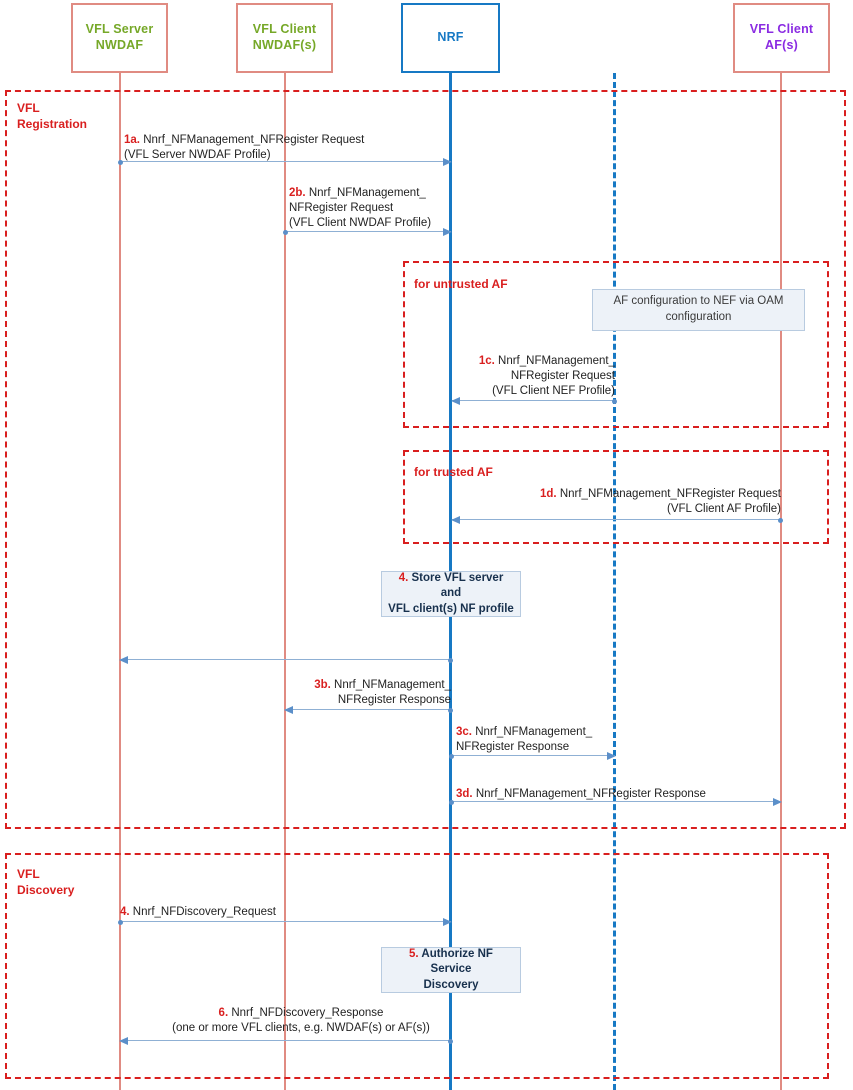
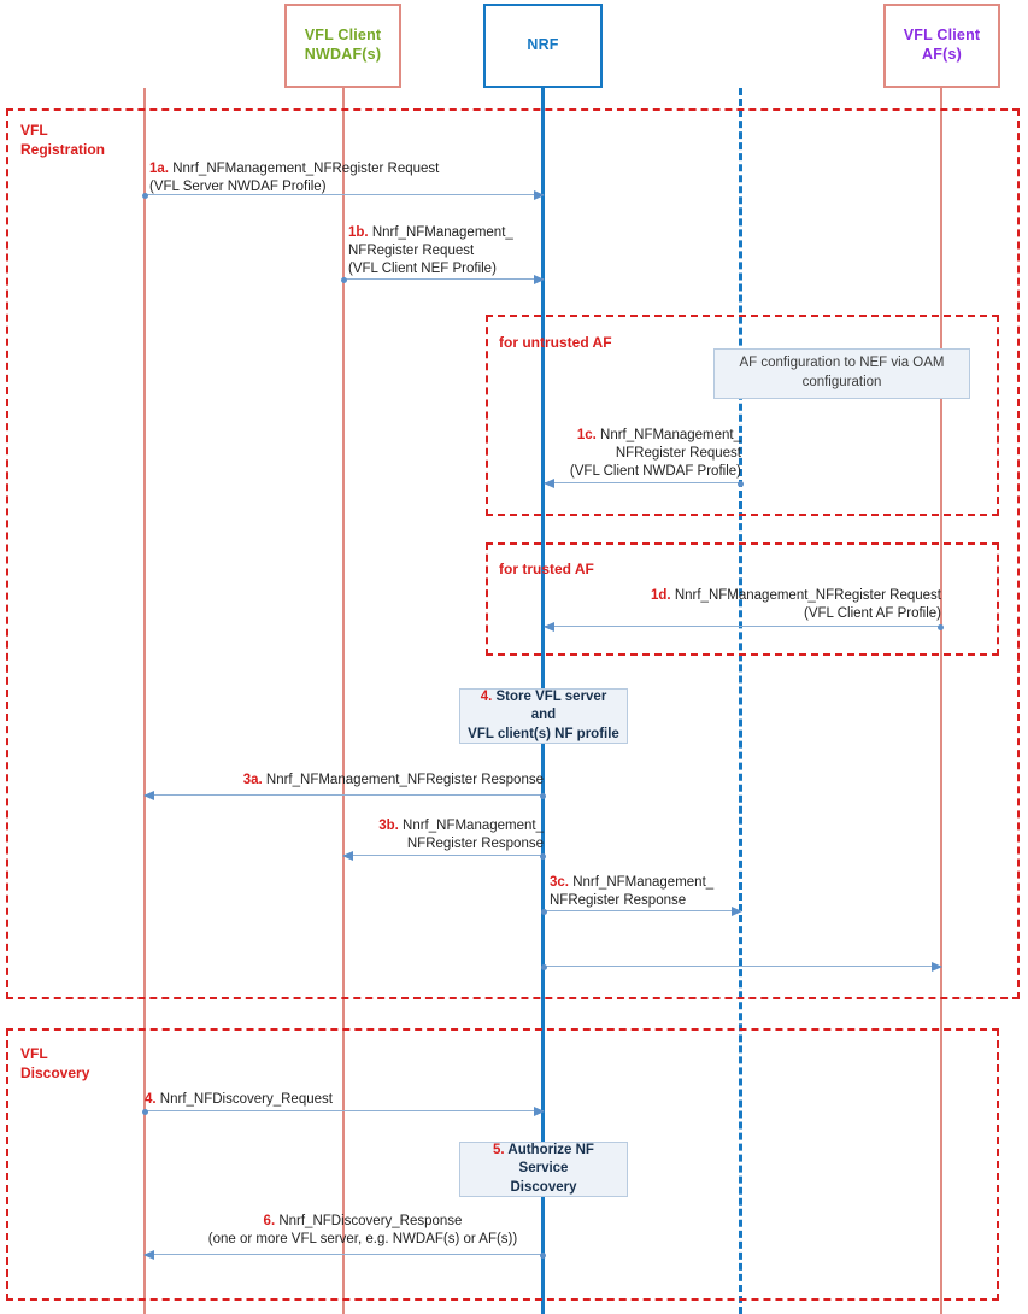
- VFL Server
- NWDAF
  VFL Client
  NWDAF(s)
  NRF
  VFL Client
  AF(s)
  VFL
  Registration
  1a. Nnrf_NFManagement_NFRegister Request
  (VFL Server NWDAF Profile)
- 2b. Nnrf_NFManagement_
+ 1b. Nnrf_NFManagement_
  NFRegister Request
- (VFL Client NWDAF Profile)
+ (VFL Client NEF Profile)
  for untrusted AF
  AF configuration to NEF via OAM
  configuration
  1c. Nnrf_NFManagement_
  NFRegister Request
- (VFL Client NEF Profile)
+ (VFL Client NWDAF Profile)
  for trusted AF
  1d. Nnrf_NFManagement_NFRegister Request
  (VFL Client AF Profile)
  4. Store VFL server and
  VFL client(s) NF profile
+ 3a. Nnrf_NFManagement_NFRegister Response
  3b. Nnrf_NFManagement_
  NFRegister Response
  3c. Nnrf_NFManagement_
  NFRegister Response
- 3d. Nnrf_NFManagement_NFRegister Response
  VFL
  Discovery
  4. Nnrf_NFDiscovery_Request
  5. Authorize NF Service
  Discovery
  6. Nnrf_NFDiscovery_Response
- (one or more VFL clients, e.g. NWDAF(s) or AF(s))
+ (one or more VFL server, e.g. NWDAF(s) or AF(s))
